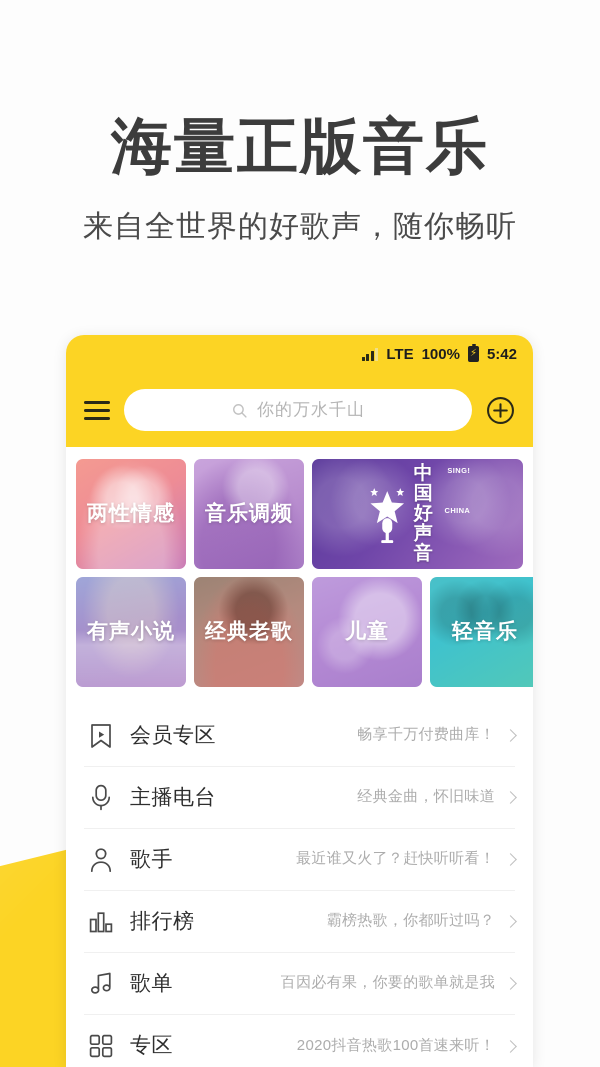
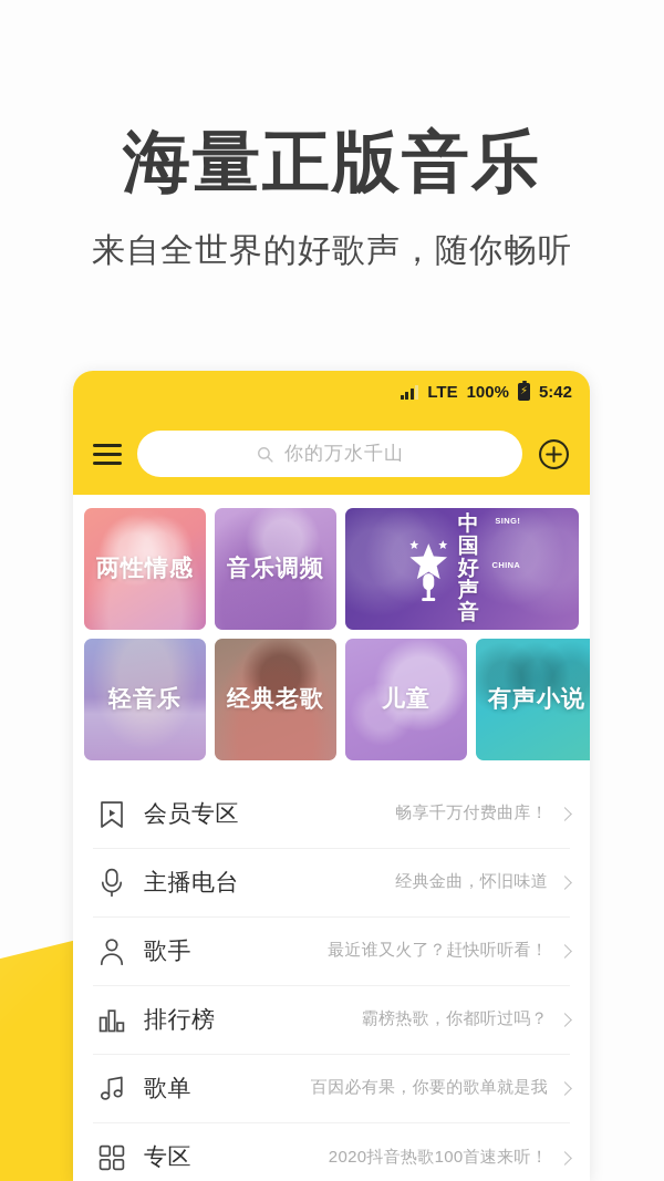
  海量正版音乐
  来自全世界的好歌声，随你畅听
  LTE
  100%
  ⚡
  5:42
  你的万水千山
  两性情感
  音乐调频
  中国
  SING!
  好声音
  CHINA
- 有声小说
+ 轻音乐
  经典老歌
  儿童
- 轻音乐
+ 有声小说
  会员专区
  畅享千万付费曲库！
  主播电台
  经典金曲，怀旧味道
  歌手
  最近谁又火了？赶快听听看！
  排行榜
  霸榜热歌，你都听过吗？
  歌单
  百因必有果，你要的歌单就是我
  专区
  2020抖音热歌100首速来听！
